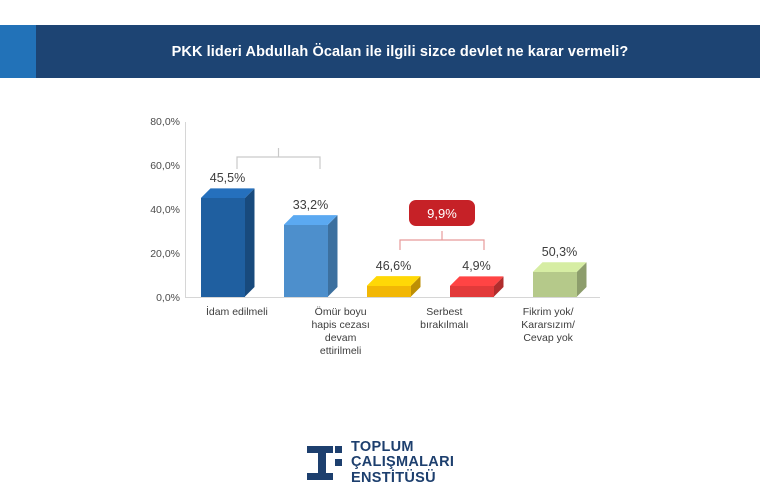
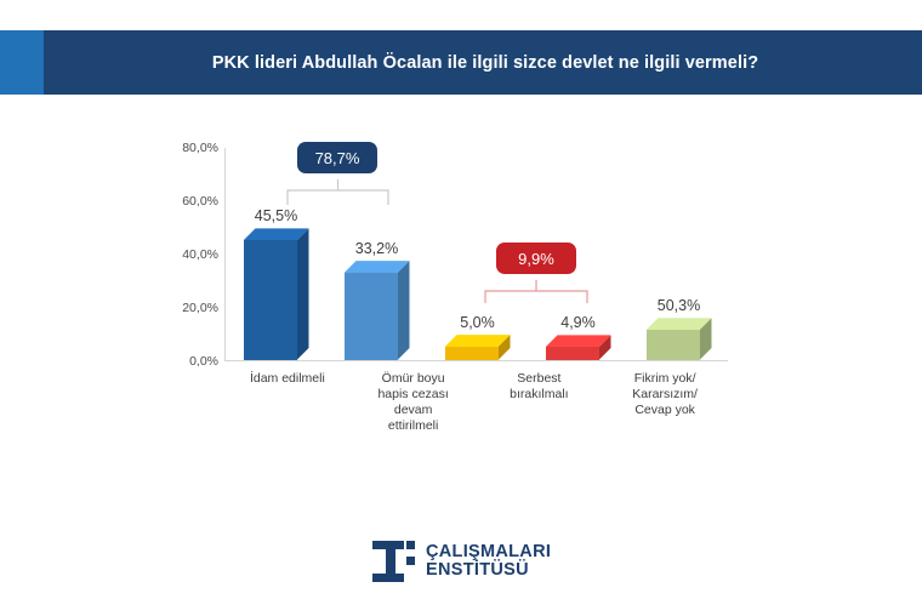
- PKK lideri Abdullah Öcalan ile ilgili sizce devlet ne karar vermeli?
+ PKK lideri Abdullah Öcalan ile ilgili sizce devlet ne ilgili vermeli?
  80,0%
  60,0%
  40,0%
  20,0%
  0,0%
  45,5%
  33,2%
- 46,6%
+ 5,0%
  4,9%
  50,3%
+ 78,7%
  9,9%
  İdam edilmeli
  Ömür boyu
  hapis cezası
  devam
  ettirilmeli
  Serbest
  bırakılmalı
  Fikrim yok/
  Kararsızım/
  Cevap yok
- TOPLUM
  ÇALIŞMALARI
  ENSTİTÜSÜ
